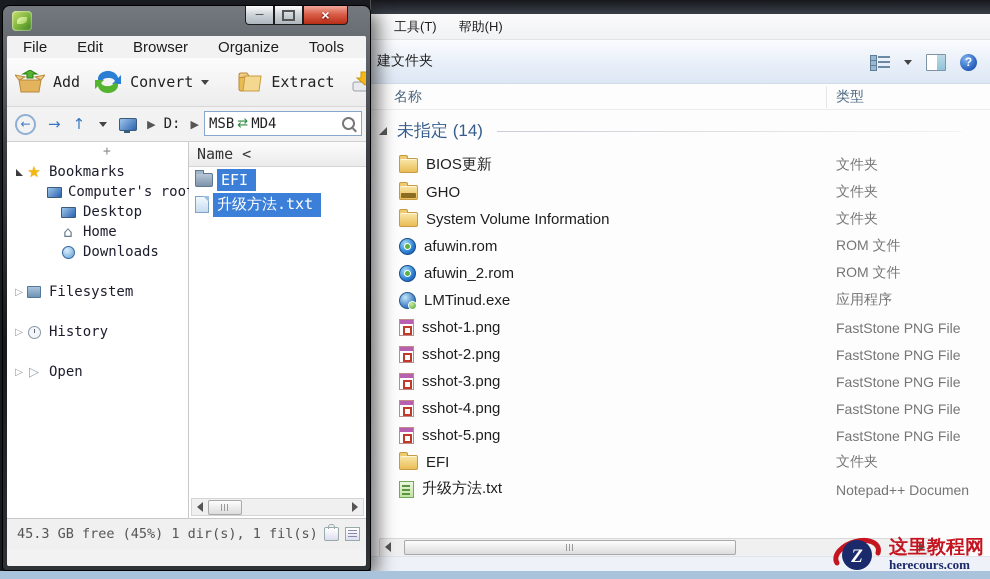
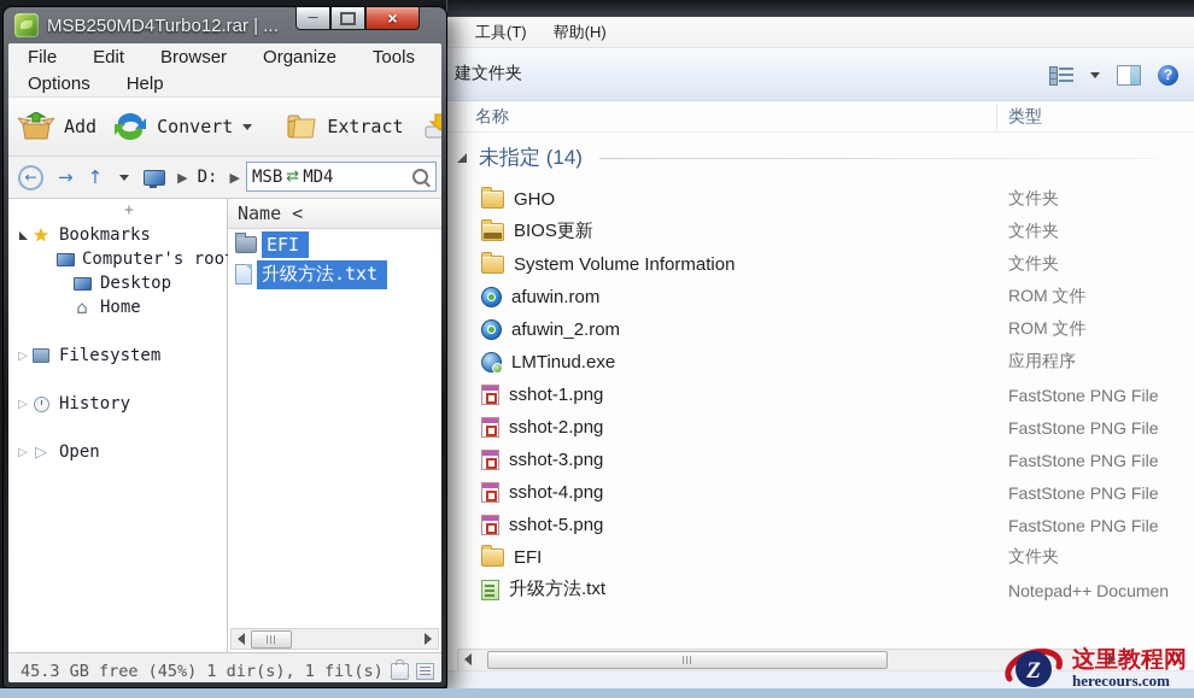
  工具(T)
  帮助(H)
  建文件夹
  ?
  名称
  类型
  未指定 (14)
- BIOS更新
+ GHO
  文件夹
- GHO
+ BIOS更新
  文件夹
  System Volume Information
  文件夹
  afuwin.rom
  ROM 文件
  afuwin_2.rom
  ROM 文件
  LMTinud.exe
  应用程序
  sshot-1.png
  FastStone PNG File
  sshot-2.png
  FastStone PNG File
  sshot-3.png
  FastStone PNG File
  sshot-4.png
  FastStone PNG File
  sshot-5.png
  FastStone PNG File
  EFI
  文件夹
  升级方法.txt
  Notepad++ Documen
+ MSB250MD4Turbo12.rar | ...
  ─
  ×
  File
  Edit
  Browser
  Organize
  Tools
+ Options
+ Help
  Add
  Convert
  Extract
  ←
  →
  ↑
  ▶
  D:
  ▶
  MSB
  ⇄
  MD4
  +
  Bookmarks
  Computer's roo
  Desktop
  Home
- Downloads
  Filesystem
  History
  Open
  Name <
  EFI
  升级方法.txt
  45.3 GB free (45%) 1 dir(s), 1 fil(s)
  Z
  这里教程网
  herecours.com
